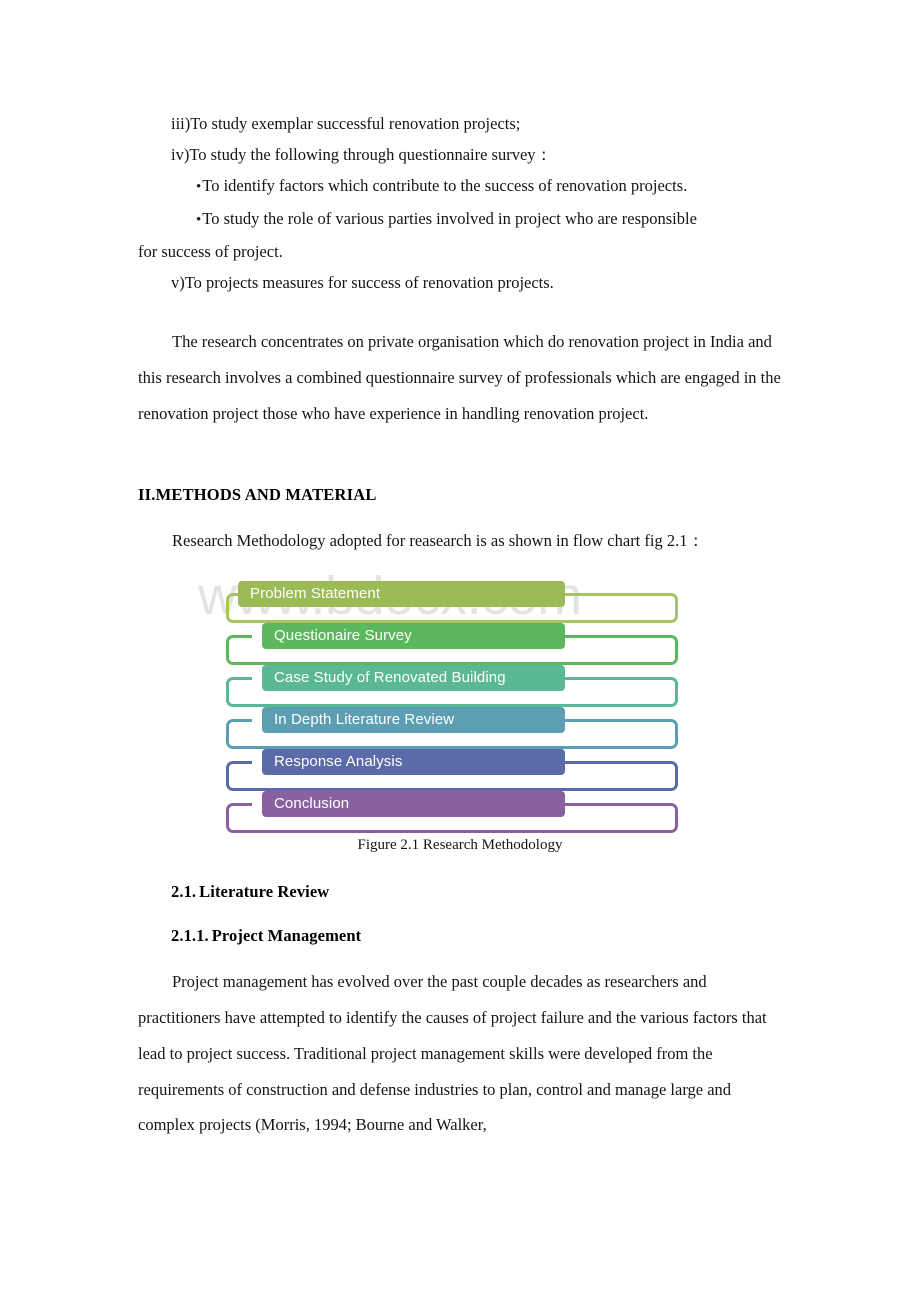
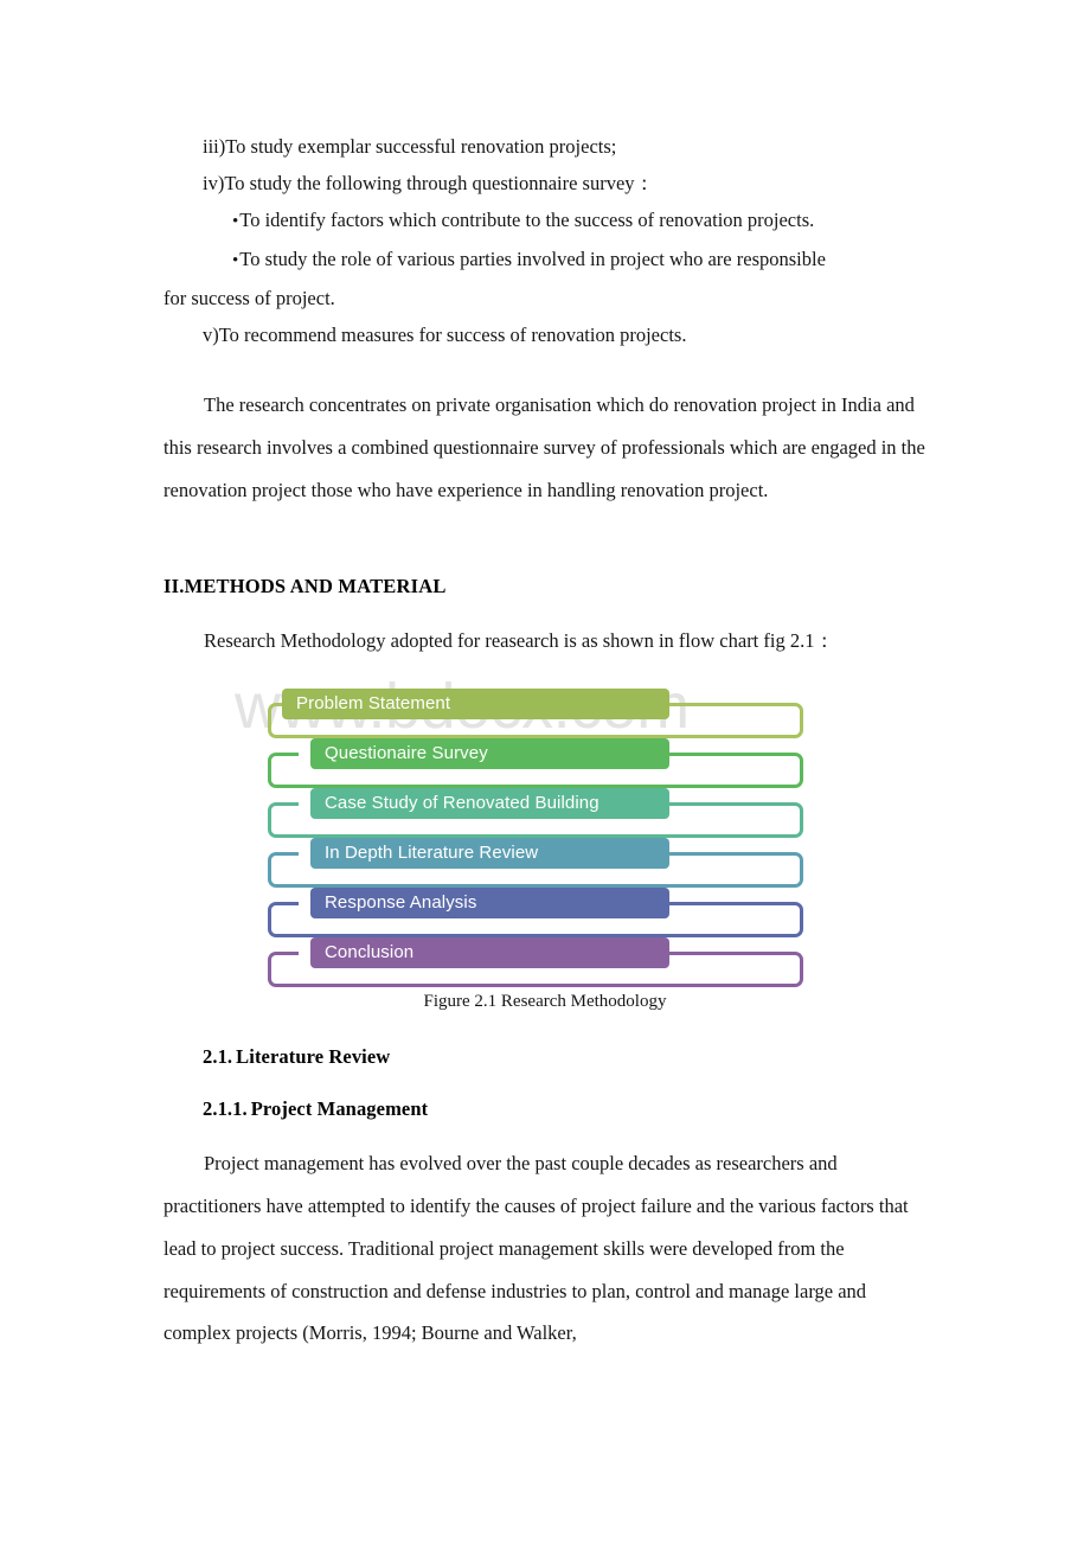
  iii)To study exemplar successful renovation projects;
  iv)To study the following through questionnaire survey：
  •To identify factors which contribute to the success of renovation projects.
  •To study the role of various parties involved in project who are responsible
  for success of project.
- v)To projects measures for success of renovation projects.
+ v)To recommend measures for success of renovation projects.
  The research concentrates on private organisation which do renovation project in India and this research involves a combined questionnaire survey of professionals which are engaged in the renovation project those who have experience in handling renovation project.
  II.METHODS AND MATERIAL
  Research Methodology adopted for reasearch is as shown in flow chart fig 2.1：
  Problem Statement
  Questionaire Survey
  Case Study of Renovated Building
  In Depth Literature Review
  Response Analysis
  Conclusion
  Figure 2.1 Research Methodology
  2.1. Literature Review
  2.1.1. Project Management
  Project management has evolved over the past couple decades as researchers and practitioners have attempted to identify the causes of project failure and the various factors that lead to project success. Traditional project management skills were developed from the requirements of construction and defense industries to plan, control and manage large and complex projects (Morris, 1994; Bourne and Walker,
